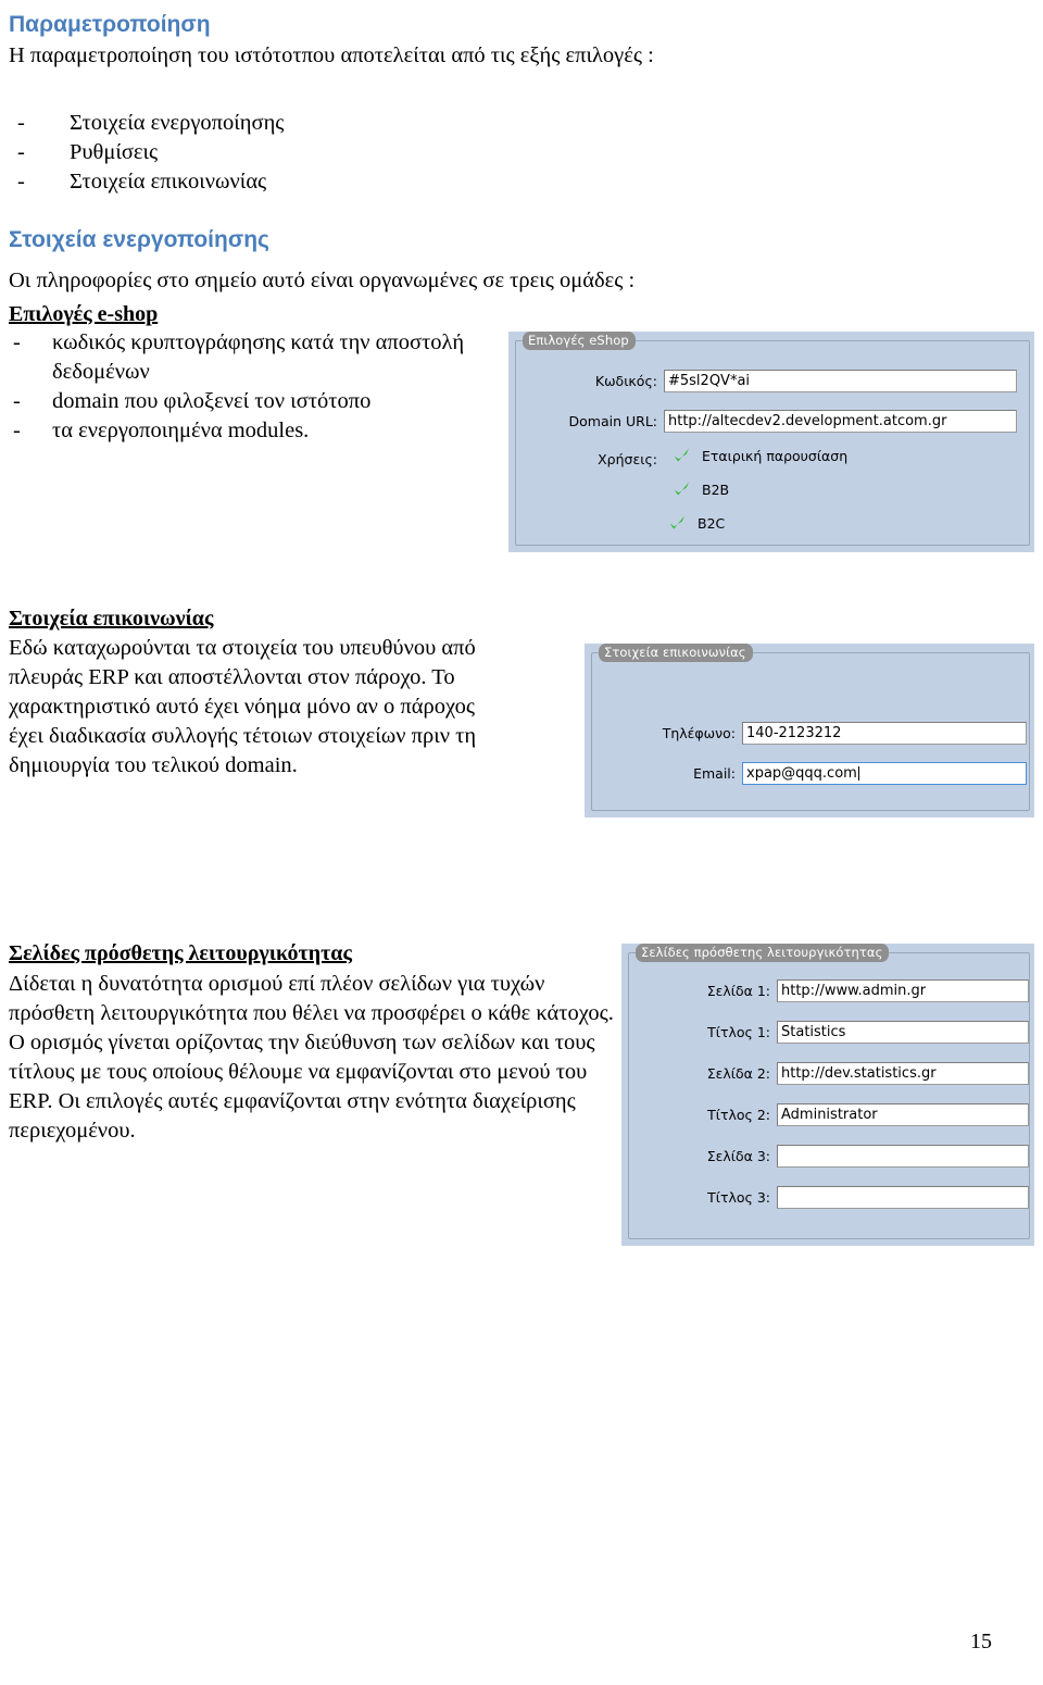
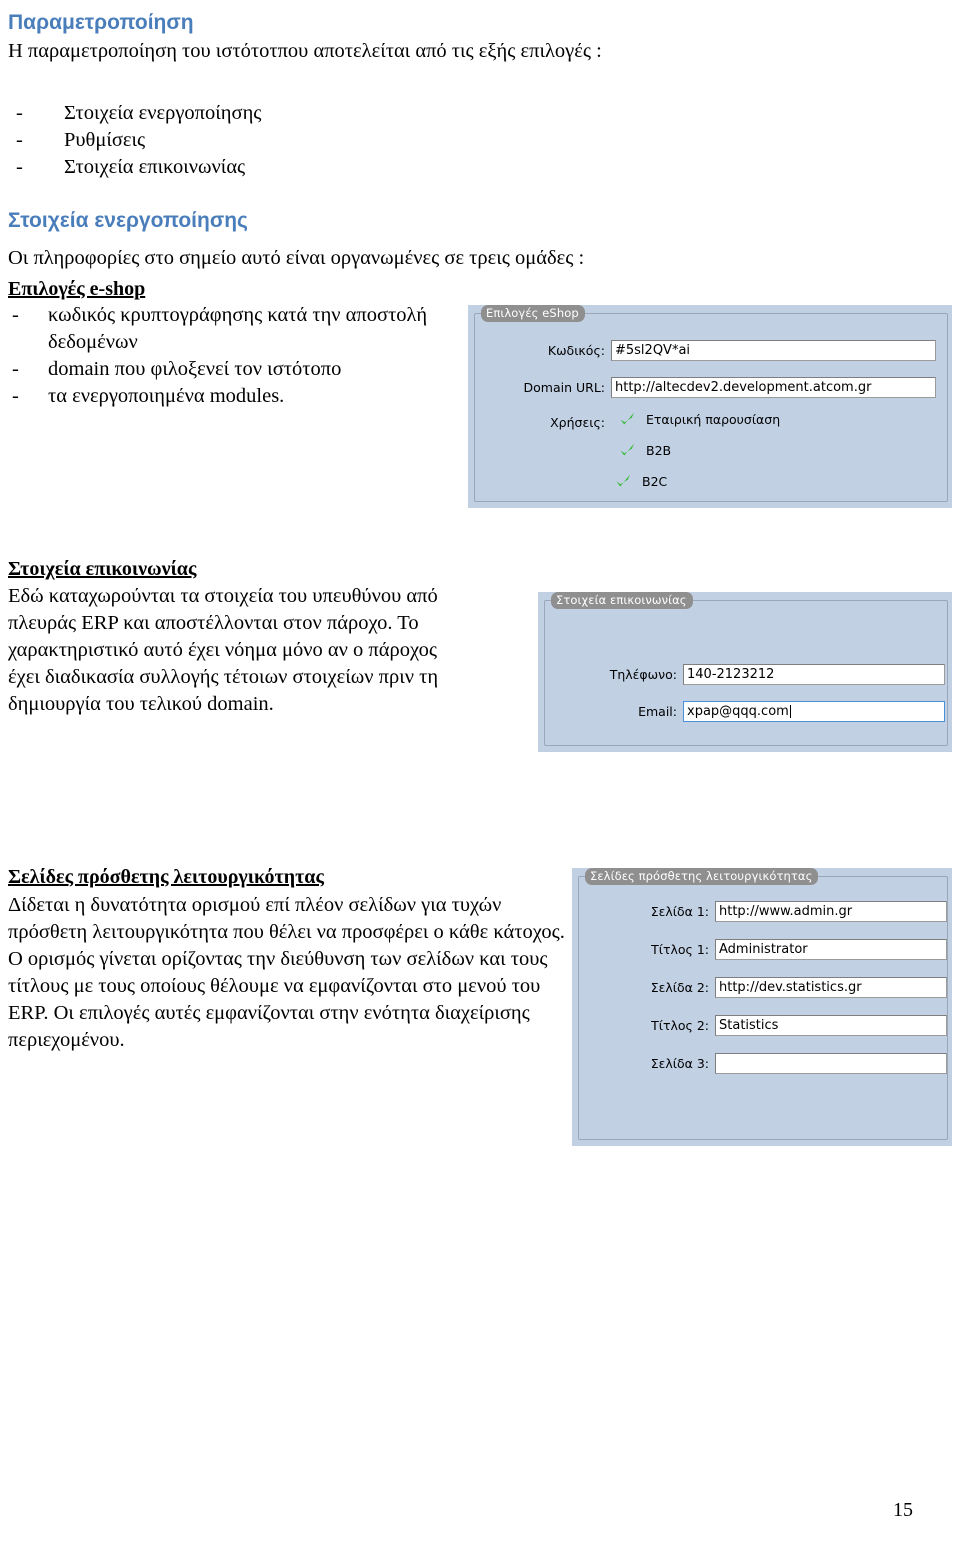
  Παραμετροποίηση
  Η παραμετροποίηση του ιστότοτπου αποτελείται από τις εξής επιλογές :
  -
  Στοιχεία ενεργοποίησης
  -
  Ρυθμίσεις
  -
  Στοιχεία επικοινωνίας
  Στοιχεία ενεργοποίησης
  Οι πληροφορίες στο σημείο αυτό είναι οργανωμένες σε τρεις ομάδες :
  Επιλογές e-shop
  -
  κωδικός κρυπτογράφησης κατά την αποστολή δεδομένων
  -
  domain που φιλοξενεί τον ιστότοπο
  -
  τα ενεργοποιημένα modules.
  Στοιχεία επικοινωνίας
  Εδώ καταχωρούνται τα στοιχεία του υπευθύνου από πλευράς ERP και αποστέλλονται στον πάροχο. Το χαρακτηριστικό αυτό έχει νόημα μόνο αν ο πάροχος έχει διαδικασία συλλογής τέτοιων στοιχείων πριν τη δημιουργία του τελικού domain.
  Σελίδες πρόσθετης λειτουργικότητας
  Δίδεται η δυνατότητα ορισμού επί πλέον σελίδων για τυχών πρόσθετη λειτουργικότητα που θέλει να προσφέρει ο κάθε κάτοχος. Ο ορισμός γίνεται ορίζοντας την διεύθυνση των σελίδων και τους τίτλους με τους οποίους θέλουμε να εμφανίζονται στο μενού του ERP. Οι επιλογές αυτές εμφανίζονται στην ενότητα διαχείρισης περιεχομένου.
  15
  Επιλογές eShop
  Κωδικός:
  #5sl2QV*ai
  Domain URL:
  http://altecdev2.development.atcom.gr
  Χρήσεις:
  Εταιρική παρουσίαση
  B2B
  B2C
  Στοιχεία επικοινωνίας
  Τηλέφωνο:
  140-2123212
  Email:
  xpap@qqq.com
  Σελίδες πρόσθετης λειτουργικότητας
  Σελίδα 1:
  http://www.admin.gr
  Τίτλος 1:
- Statistics
+ Administrator
  Σελίδα 2:
  http://dev.statistics.gr
  Τίτλος 2:
- Administrator
+ Statistics
  Σελίδα 3:
- Τίτλος 3:
